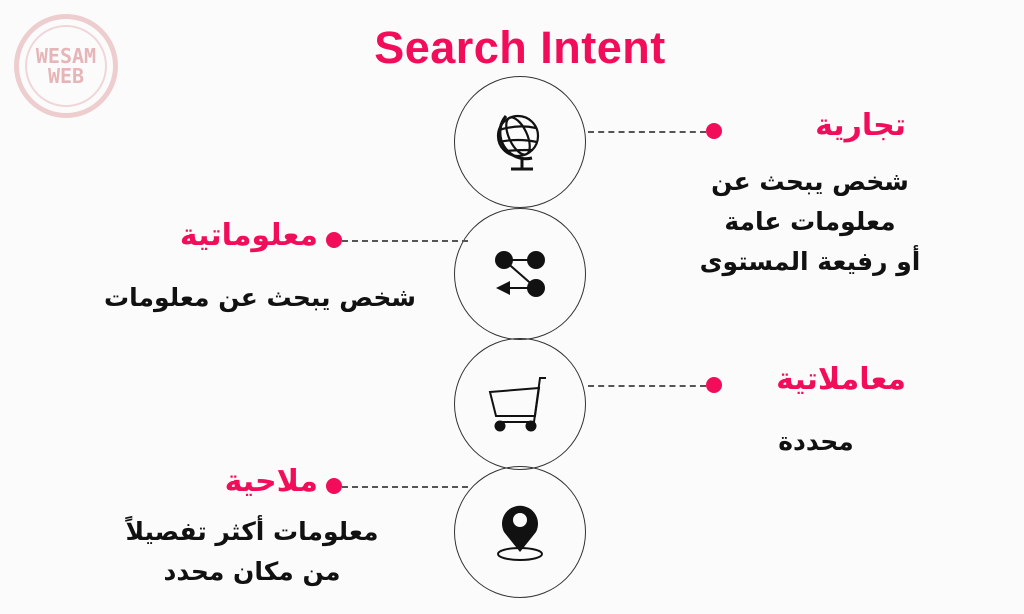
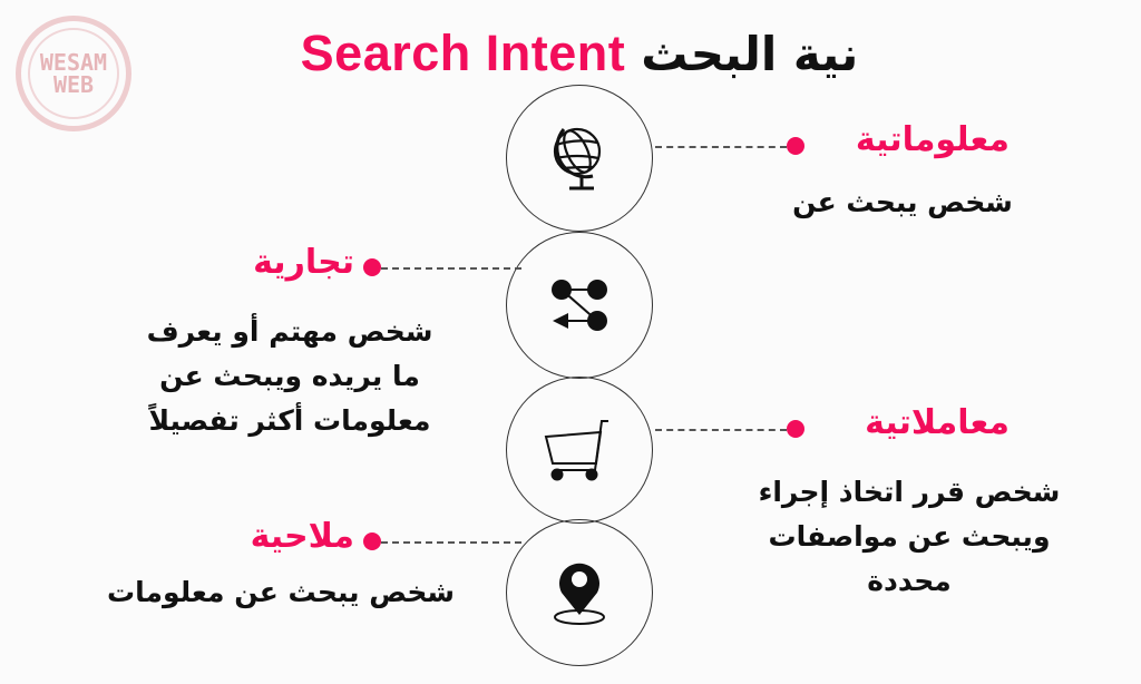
  WESAM
  WEB
  Search Intent
+ نية البحث
- تجارية
+ معلوماتية
  شخص يبحث عن
- معلومات عامة
- أو رفيعة المستوى
- معلوماتية
+ تجارية
+ شخص مهتم أو يعرف
+ ما يريده ويبحث عن
- شخص يبحث عن معلومات
+ معلومات أكثر تفصيلاً
  معاملاتية
+ شخص قرر اتخاذ إجراء
+ ويبحث عن مواصفات
  محددة
  ملاحية
- معلومات أكثر تفصيلاً
+ شخص يبحث عن معلومات
- من مكان محدد
